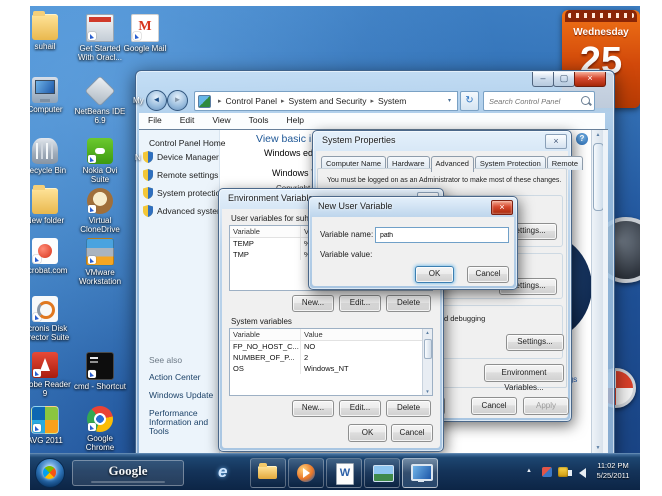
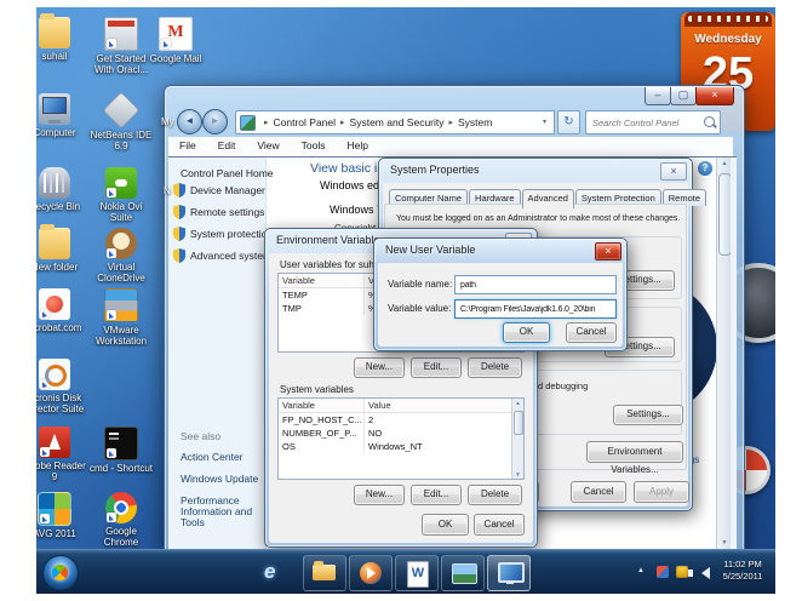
  suhail
  Computer
  ecycle Bin
  ew folder
  crobat.com
  cronis Disk rector Suite
  obe Reader 9
  AVG 2011
  Get Started With Oracl...
  NetBeans IDE 6.9
  Nokia Ovi Suite
  Virtual CloneDrive
  VMware Workstation
  cmd - Shortcut
  Google Chrome
  M
  Google Mail
  My
  N
  Wednesday
  25
  –
  ▢
  ×
  ◄
  ►
  Control Panel
  System and Security
  System
  ↻
  Search Control Panel
  File Edit View Tools Help
  Control Panel Home
  Device Manager
  Remote settings
  System protecti
  See also
  Action Center
  Windows Update
  Performance Information and Tools
  ?
  System Properties
  ×
  Computer Name Hardware Advanced System Protection Remote
  ttings...
  ttings...
  Settings...
  Environment Variables...
  Cancel
  Apply
  Environment Variabl
  User variables for suh
  Variable
  TEMP
  TMP
  New...
  Edit...
  Delete
  System variables
  Variable
  Value
  FP_NO_HOST_C...
- NO
+ 2
  NUMBER_OF_P...
- 2
+ NO
  OS
  Windows_NT
  New...
  Edit...
  Delete
  OK
  Cancel
  New User Variable
  ×
  Variable name:
  path
  Variable value:
+ C:\Program Files\Java\jdk1.6.0_20\bin
  OK
  Cancel
- Google
  e
  W
  11:02 PM
  5/25/2011
